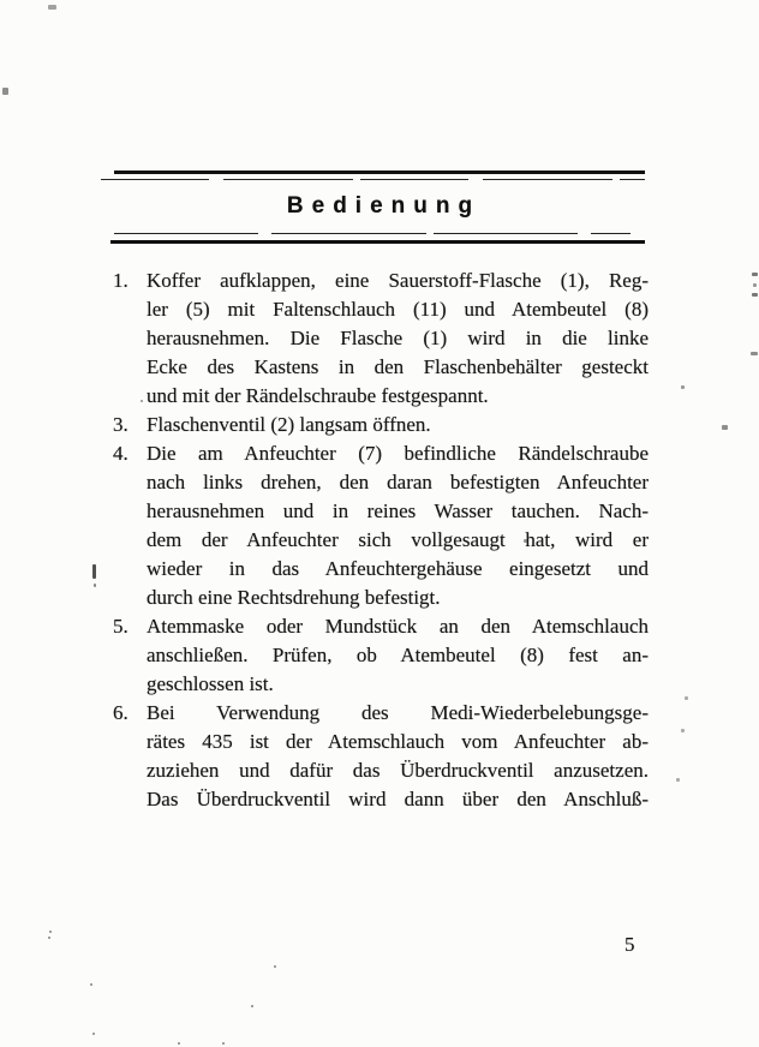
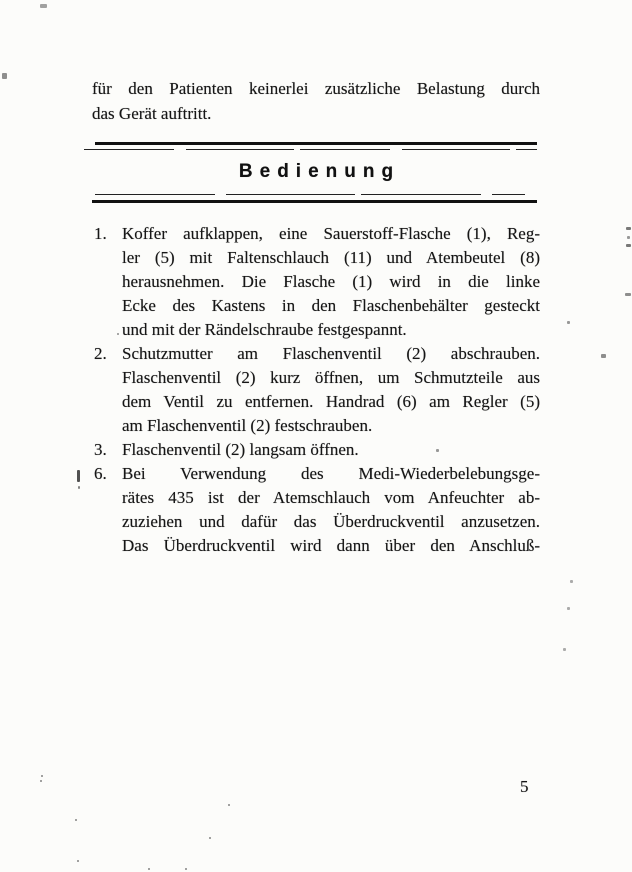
+ für den Patienten keinerlei zusätzliche Belastung durch
+ das Gerät auftritt.
  Bedienung
  1.
  Koffer aufklappen, eine Sauerstoff-Flasche (1), Reg-
  ler (5) mit Faltenschlauch (11) und Atembeutel (8)
  herausnehmen. Die Flasche (1) wird in die linke
  Ecke des Kastens in den Flaschenbehälter gesteckt
  und mit der Rändelschraube festgespannt.
+ 2.
+ Schutzmutter am Flaschenventil (2) abschrauben.
+ Flaschenventil (2) kurz öffnen, um Schmutzteile aus
+ dem Ventil zu entfernen. Handrad (6) am Regler (5)
+ am Flaschenventil (2) festschrauben.
  3.
  Flaschenventil (2) langsam öffnen.
- 4.
- Die am Anfeuchter (7) befindliche Rändelschraube
- nach links drehen, den daran befestigten Anfeuchter
- herausnehmen und in reines Wasser tauchen. Nach-
- dem der Anfeuchter sich vollgesaugt hat, wird er
- wieder in das Anfeuchtergehäuse eingesetzt und
- durch eine Rechtsdrehung befestigt.
- 5.
- Atemmaske oder Mundstück an den Atemschlauch
- anschließen. Prüfen, ob Atembeutel (8) fest an-
- geschlossen ist.
  6.
  Bei Verwendung des Medi-Wiederbelebungsge-
  rätes 435 ist der Atemschlauch vom Anfeuchter ab-
  zuziehen und dafür das Überdruckventil anzusetzen.
  Das Überdruckventil wird dann über den Anschluß-
  5
